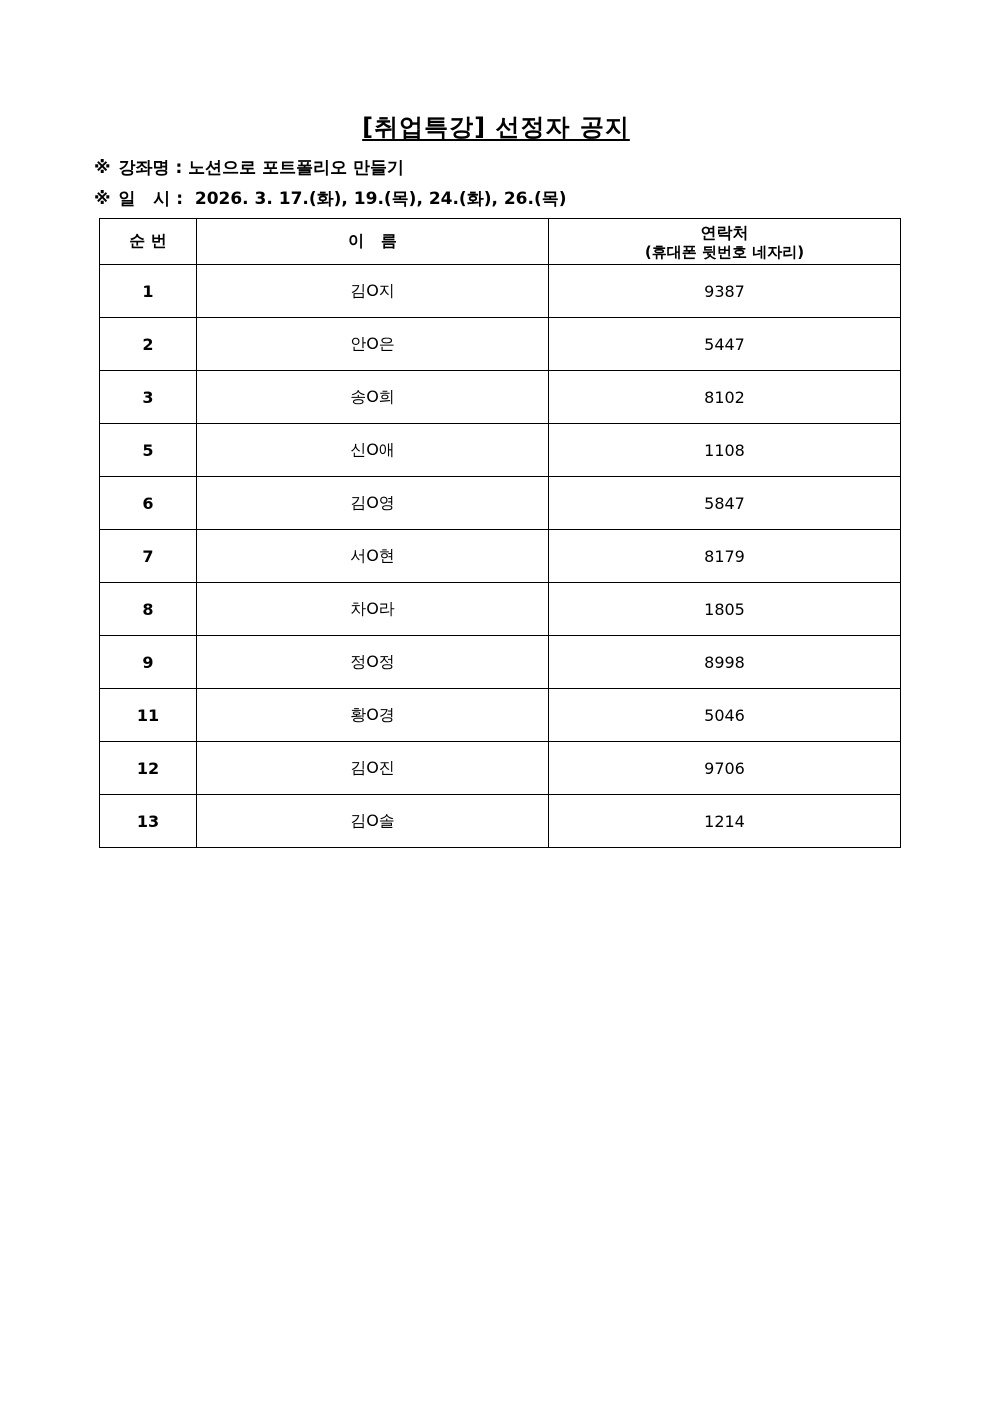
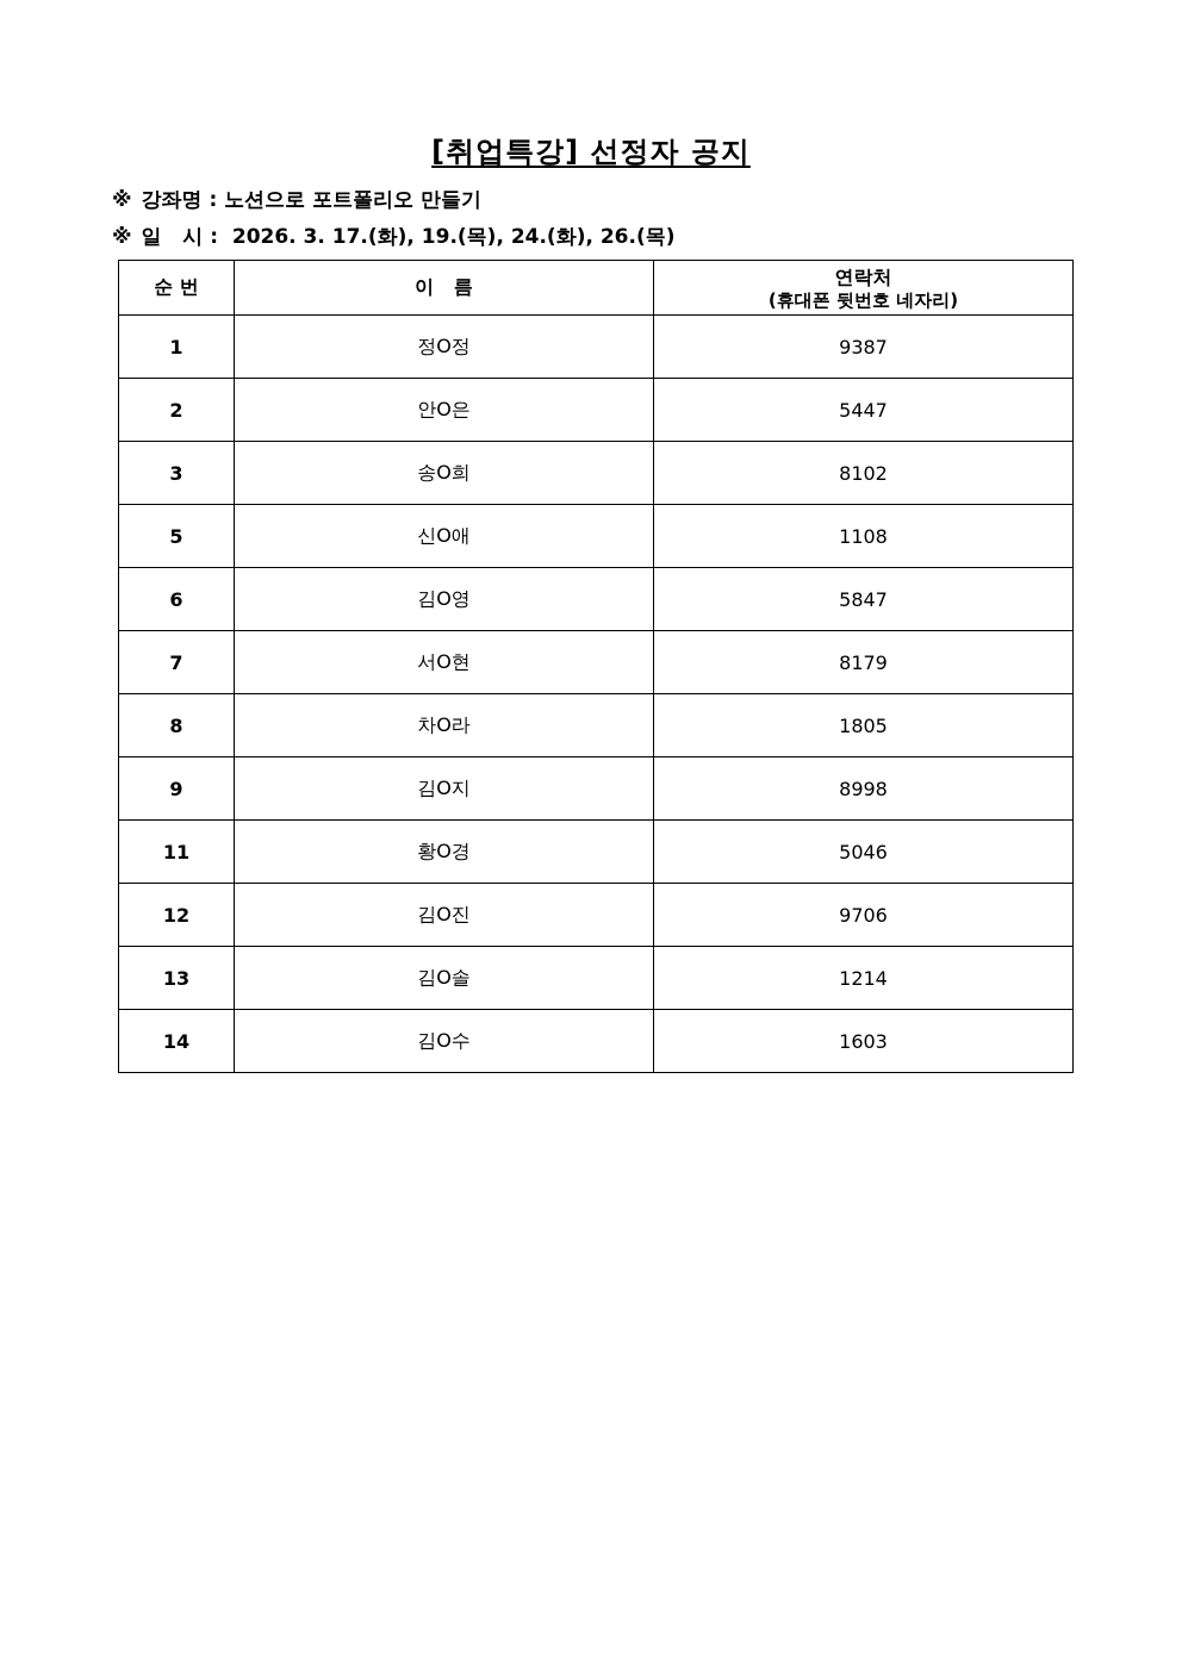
  [취업특강] 선정자 공지
  ※ 강좌명 : 노션으로 포트폴리오 만들기
  ※ 일 시 : 2026. 3. 17.(화), 19.(목), 24.(화), 26.(목)
  순 번	이 름	연락처 (휴대폰 뒷번호 네자리)
- 1	김O지	9387
+ 1	정O정	9387
  2	안O은	5447
  3	송O희	8102
  5	신O애	1108
  6	김O영	5847
  7	서O현	8179
  8	차O라	1805
- 9	정O정	8998
+ 9	김O지	8998
  11	황O경	5046
  12	김O진	9706
  13	김O솔	1214
+ 14	김O수	1603
